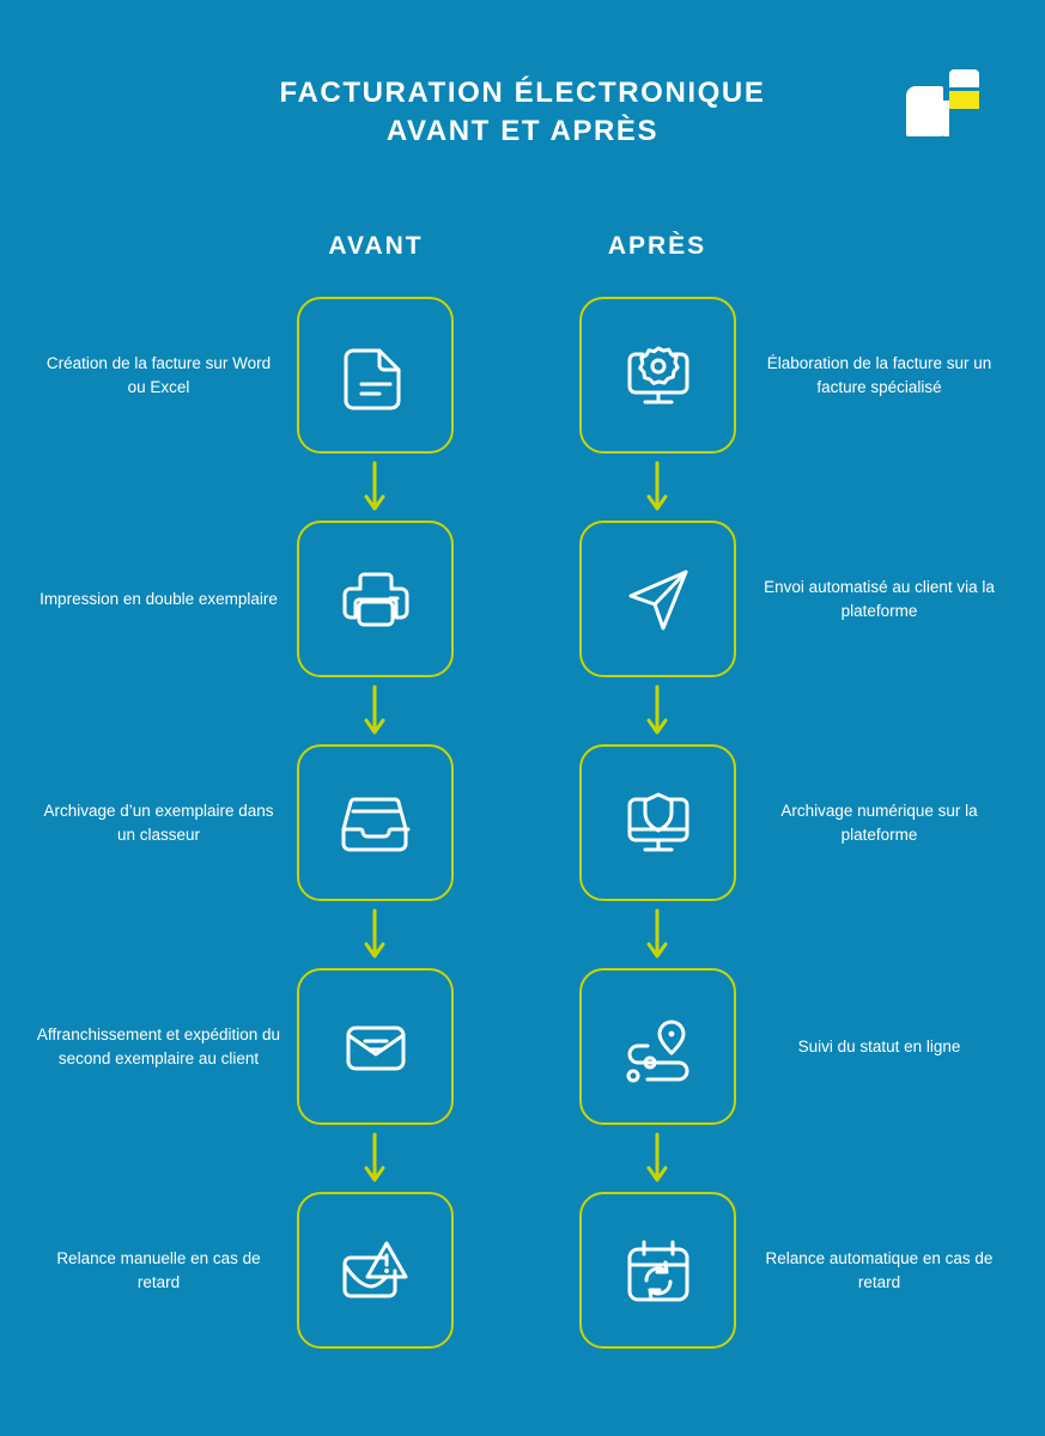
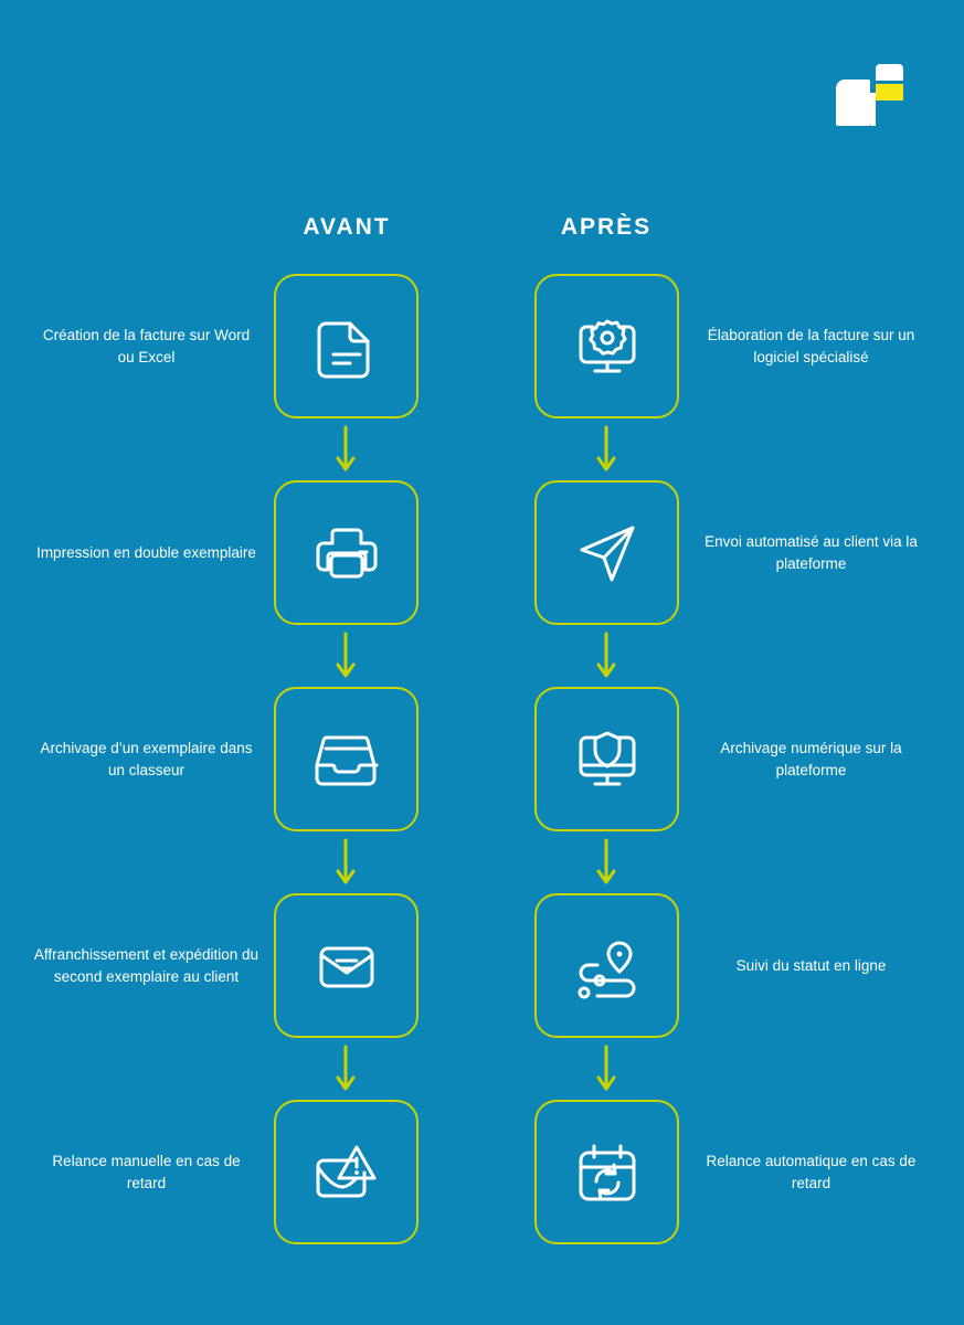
- FACTURATION ÉLECTRONIQUE
- AVANT ET APRÈS
  AVANT
  APRÈS
  Création de la facture sur Word ou Excel
- Élaboration de la facture sur un facture spécialisé
+ Élaboration de la facture sur un logiciel spécialisé
  Impression en double exemplaire
  Envoi automatisé au client via la plateforme
  Archivage d’un exemplaire dans un classeur
  Archivage numérique sur la plateforme
  Affranchissement et expédition du second exemplaire au client
  Suivi du statut en ligne
  Relance manuelle en cas de retard
  Relance automatique en cas de retard
